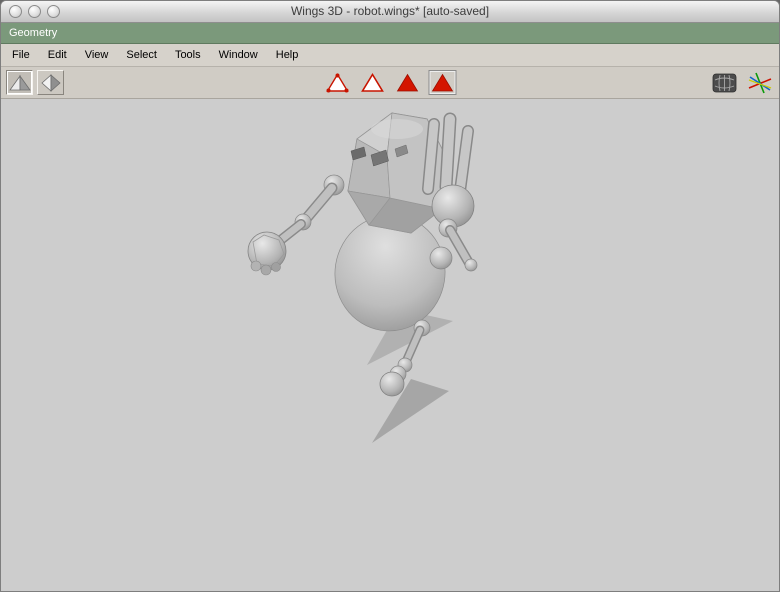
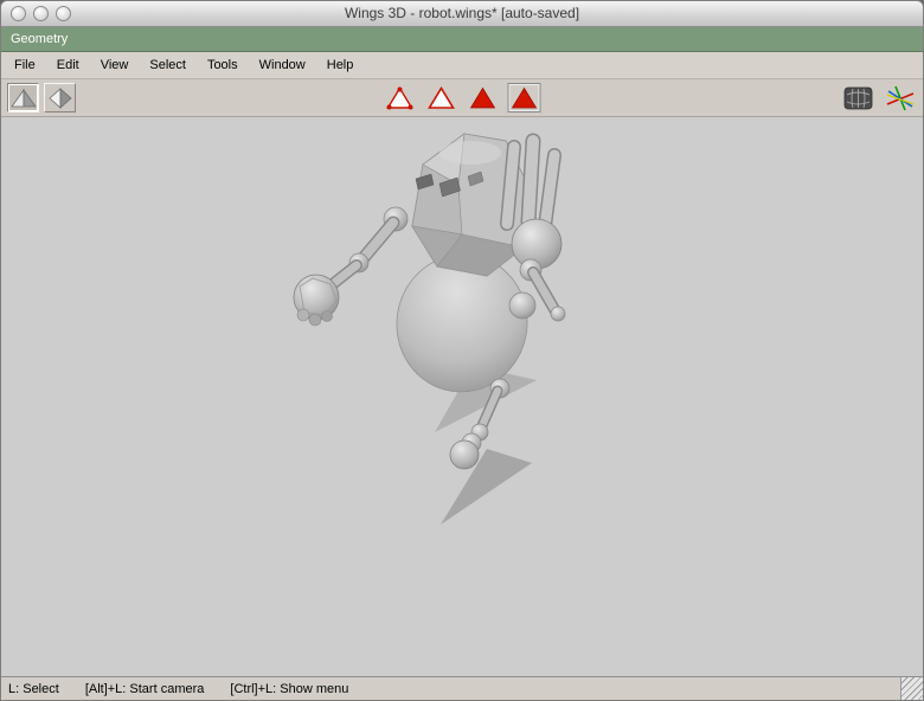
  Wings 3D - robot.wings* [auto-saved]
  Geometry
  File
  Edit
  View
  Select
  Tools
  Window
  Help
+ L: Select
+ [Alt]+L: Start camera
+ [Ctrl]+L: Show menu
